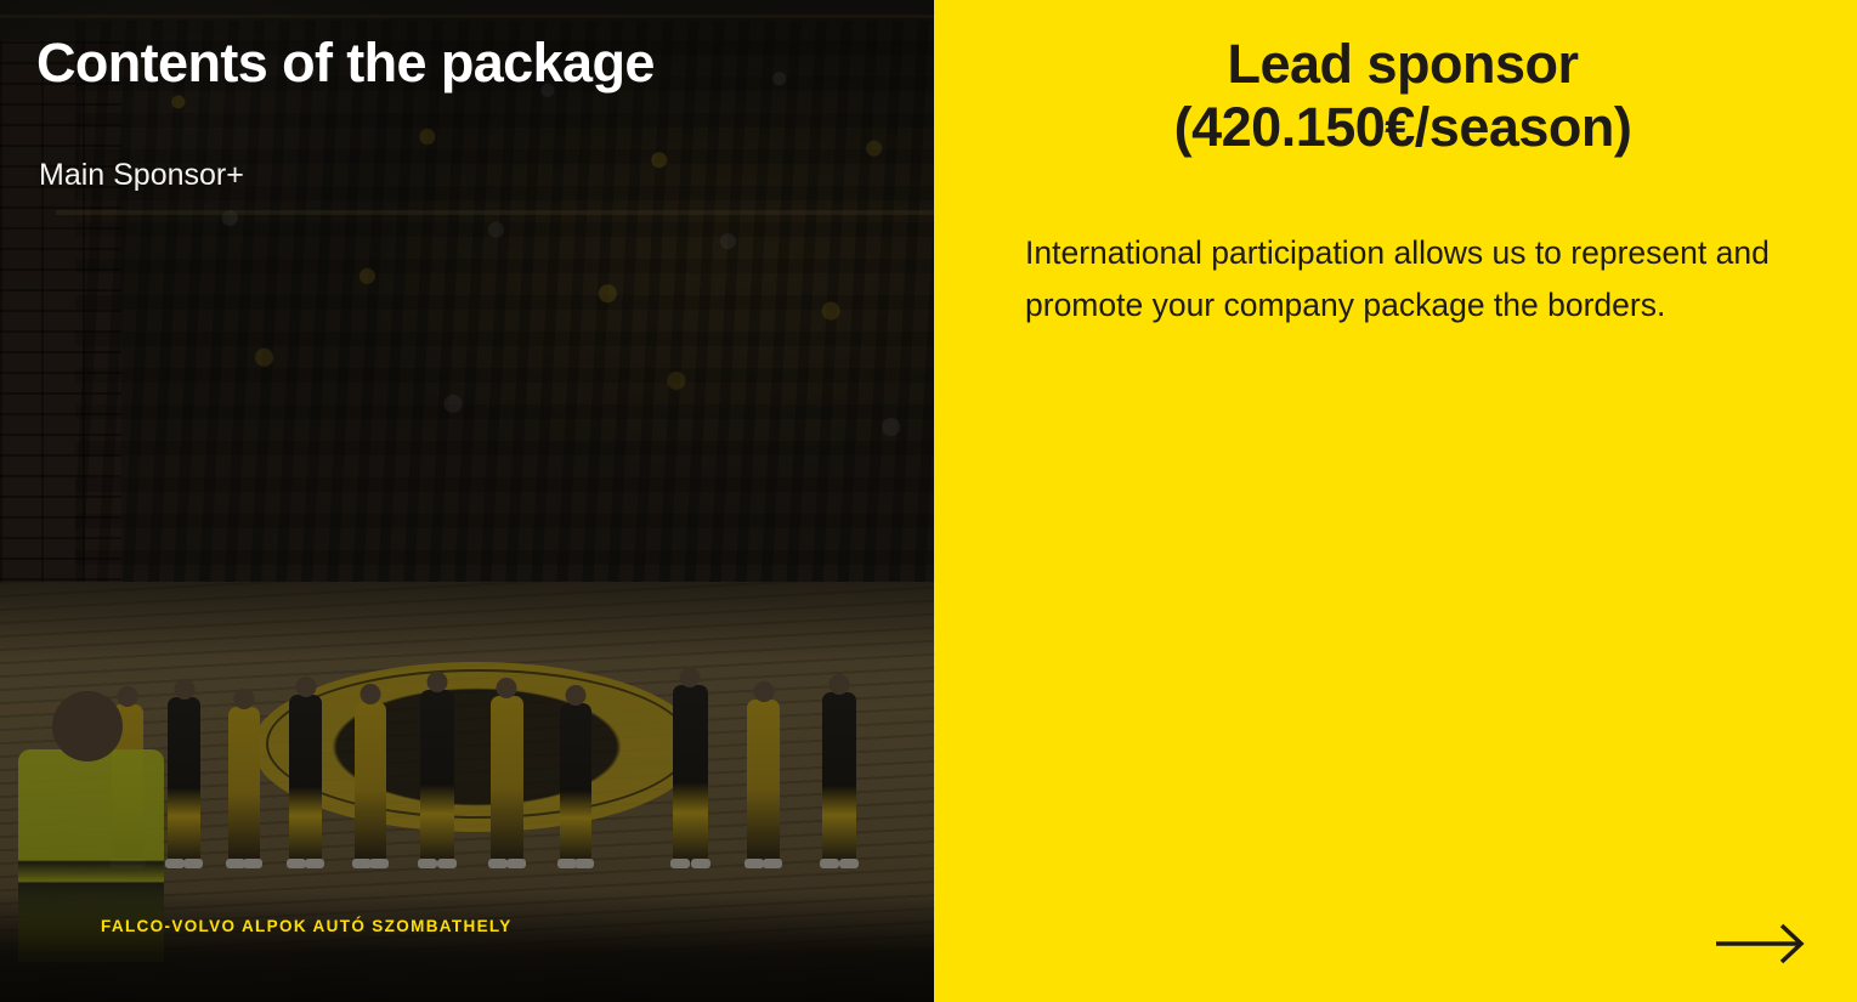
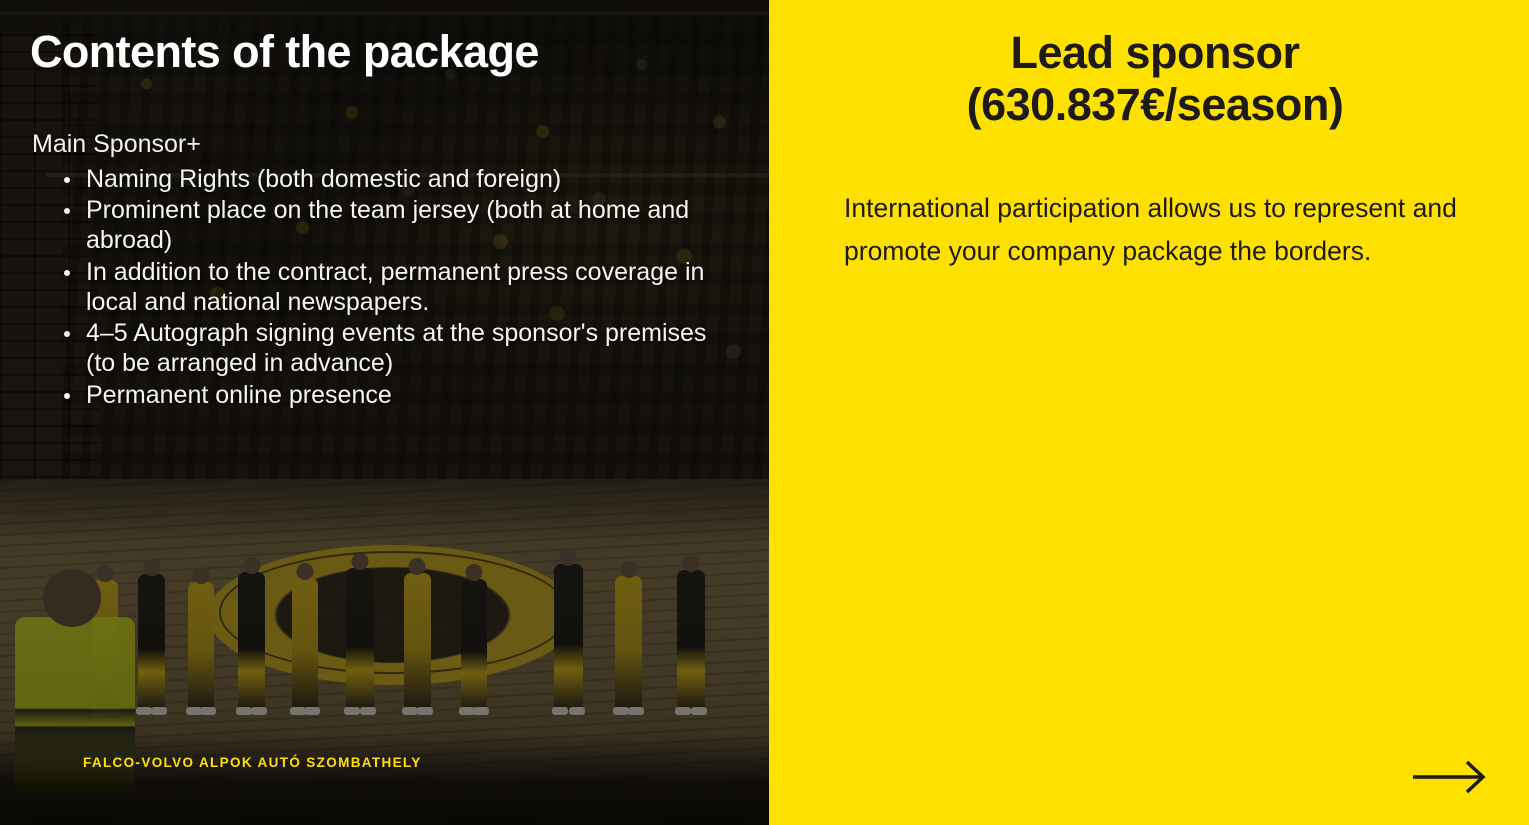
  Contents of the package
  Main Sponsor+
+ Naming Rights (both domestic and foreign)
+ Prominent place on the team jersey (both at home and abroad)
+ In addition to the contract, permanent press coverage in local and national newspapers.
+ 4–5 Autograph signing events at the sponsor's premises (to be arranged in advance)
+ Permanent online presence
  FALCO-VOLVO ALPOK AUTÓ SZOMBATHELY
  Lead sponsor
- (420.150€/season)
+ (630.837€/season)
  International participation allows us to represent and promote your company package the borders.
